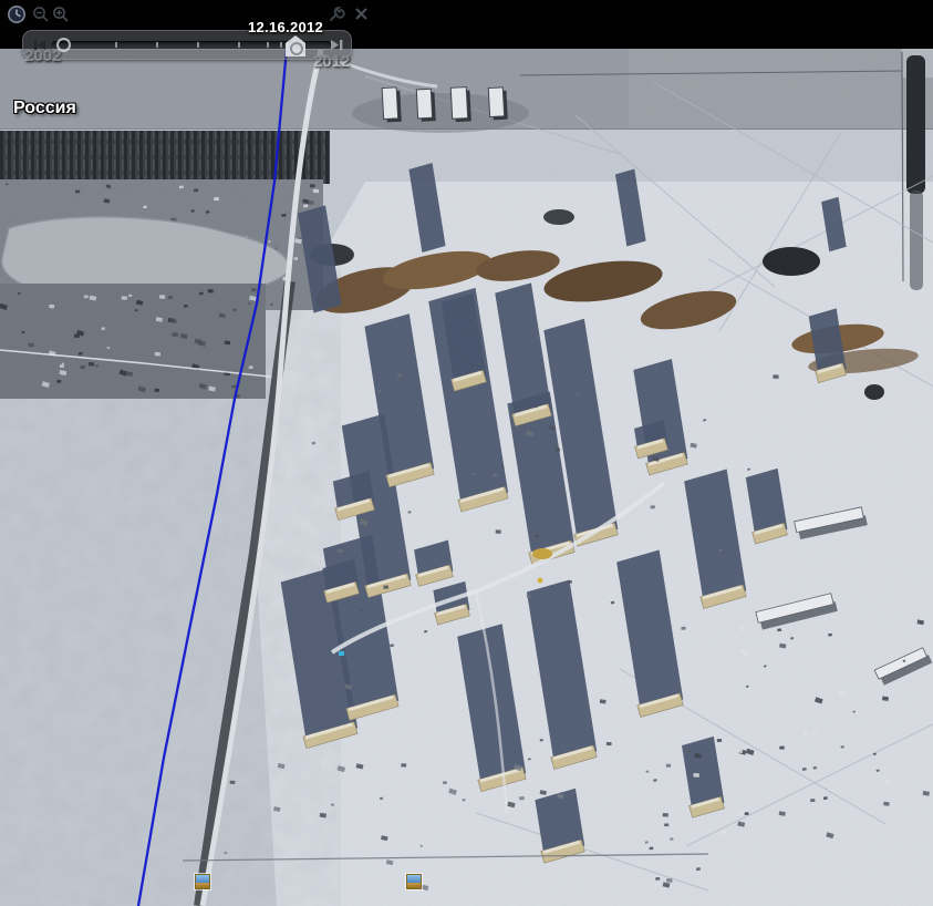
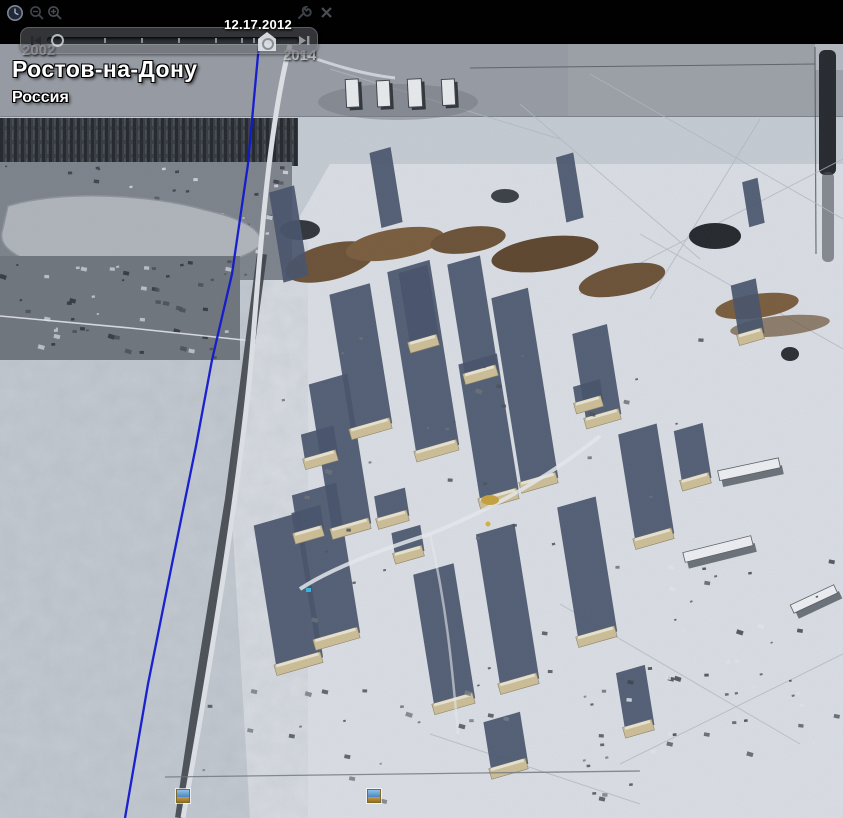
+ Ростов-на-Дону
  Россия
  2002
- 2012
+ 2014
- 12.16.2012
+ 12.17.2012
